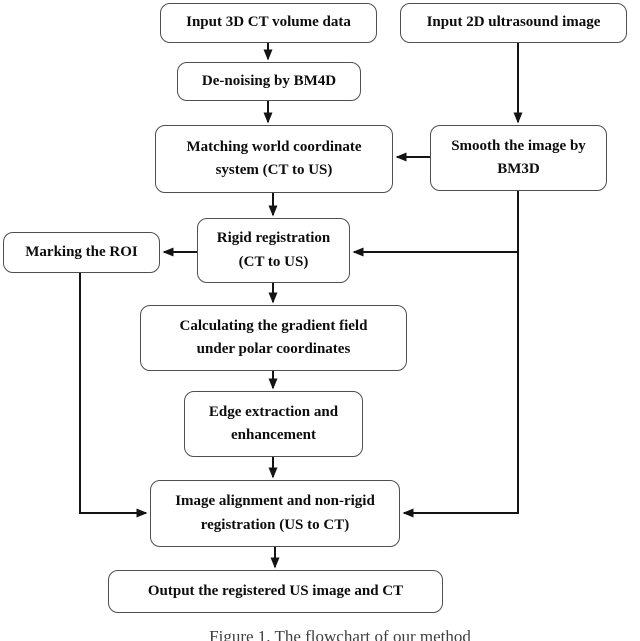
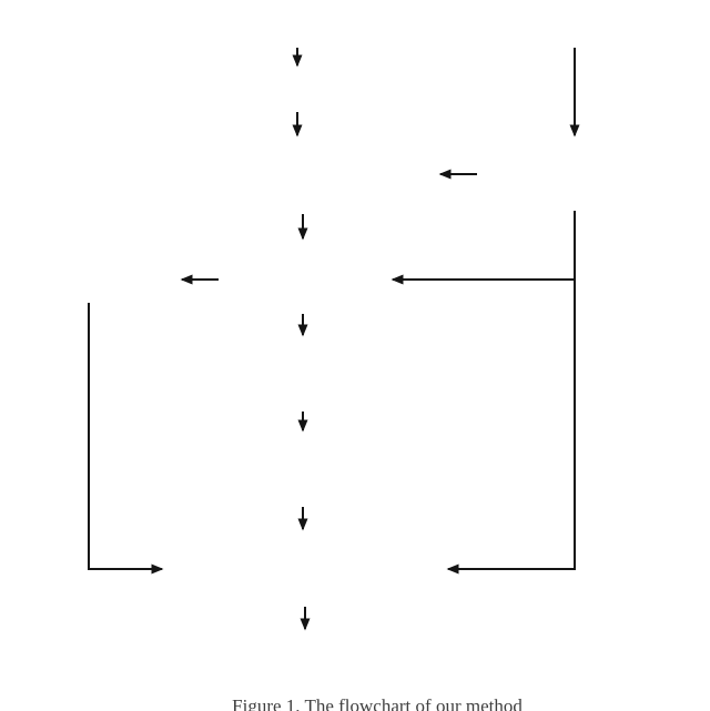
- Input 3D CT volume data
- Input 2D ultrasound image
- De-noising by BM4D
- Matching world coordinate
- system (CT to US)
- Smooth the image by
- BM3D
- Marking the ROI
- Rigid registration
- (CT to US)
- Calculating the gradient field
- under polar coordinates
- Edge extraction and
- enhancement
- Image alignment and non-rigid
- registration (US to CT)
- Output the registered US image and CT
  Figure 1. The flowchart of our method
